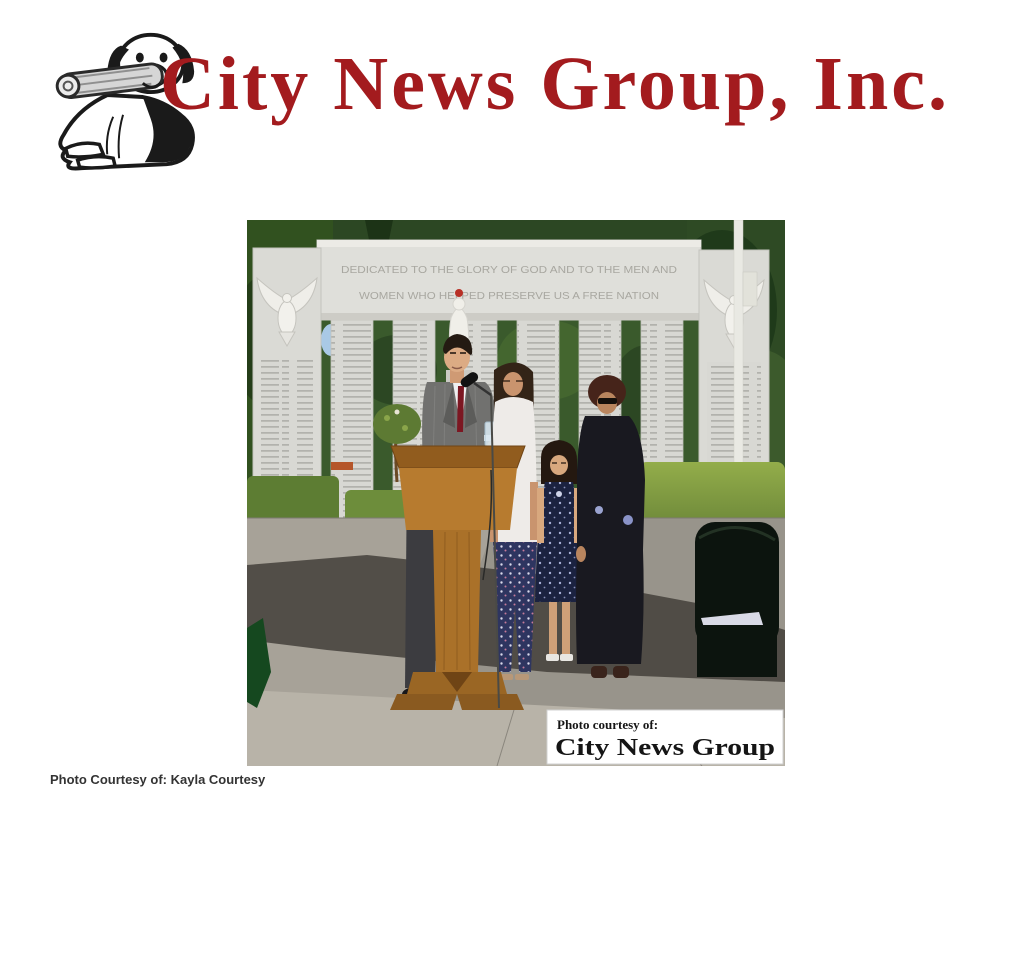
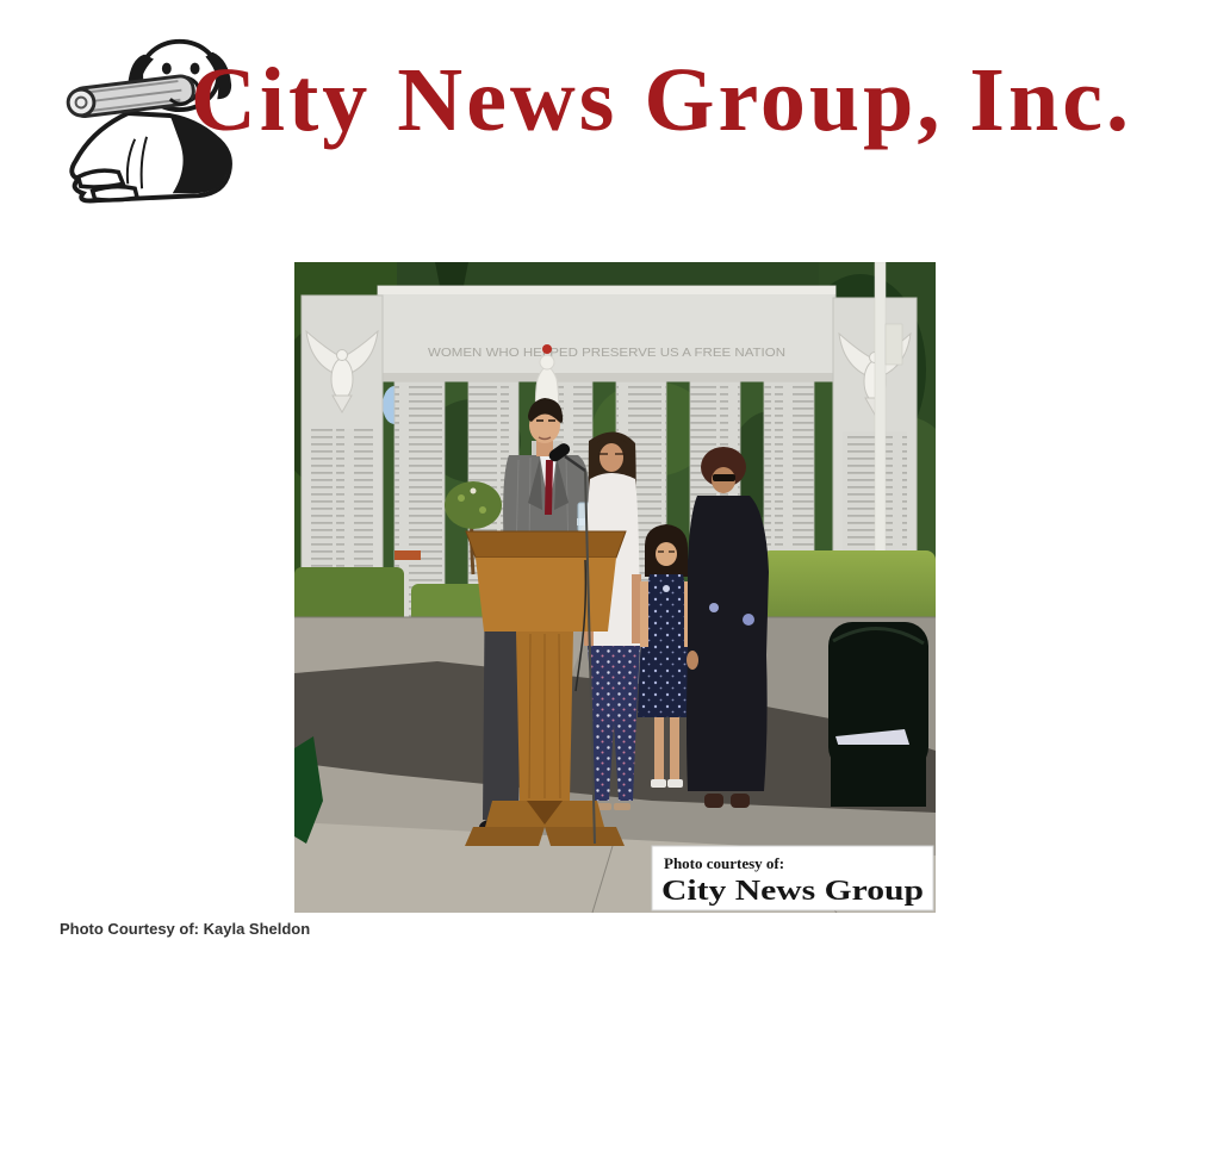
  City News Group, Inc.
- DEDICATED TO THE GLORY OF GOD AND TO THE MEN AND
  WOMEN WHO HEPED PRESERVE US A FREE NATION
  Photo courtesy of:
  City News Group
- Photo Courtesy of: Kayla Courtesy
+ Photo Courtesy of: Kayla Sheldon
